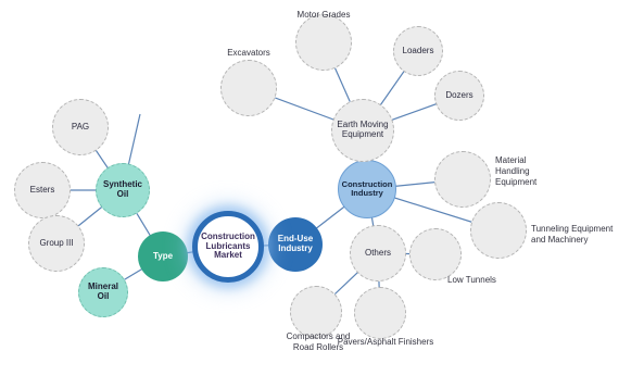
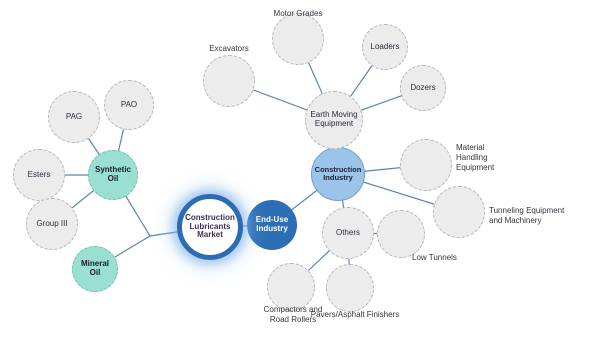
  Construction
  Lubricants
  Market
- Type
  Synthetic
  Oil
  Mineral
  Oil
  PAG
+ PAO
  Esters
  Group III
  End-Use
  Industry
  Construction
  Industry
  Earth Moving
  Equipment
  Others
  Motor Grades
  Excavators
  Loaders
  Dozers
  Material
  Handling
  Equipment
  Tunneling Equipment
  and Machinery
  Low Tunnels
  Compactors and
  Road Rollers
  Pavers/Asphalt Finishers
